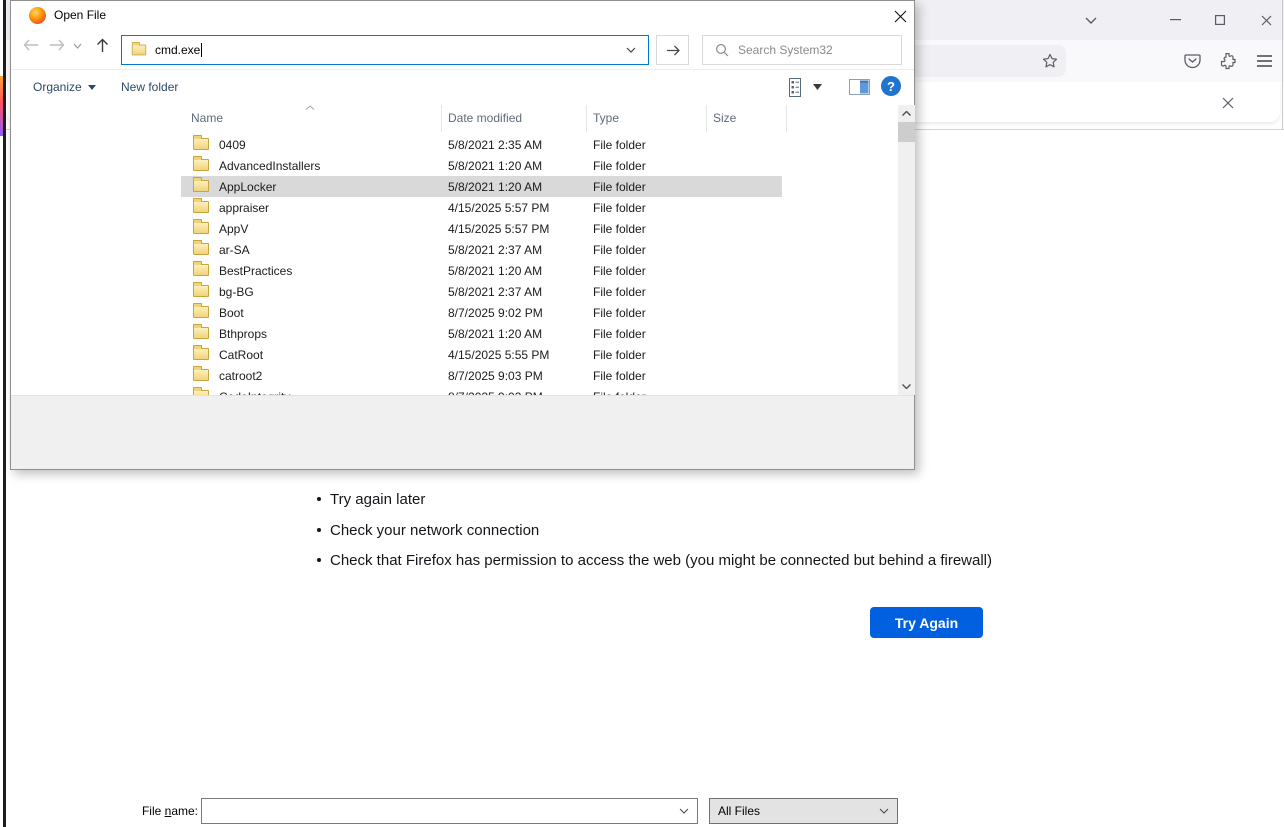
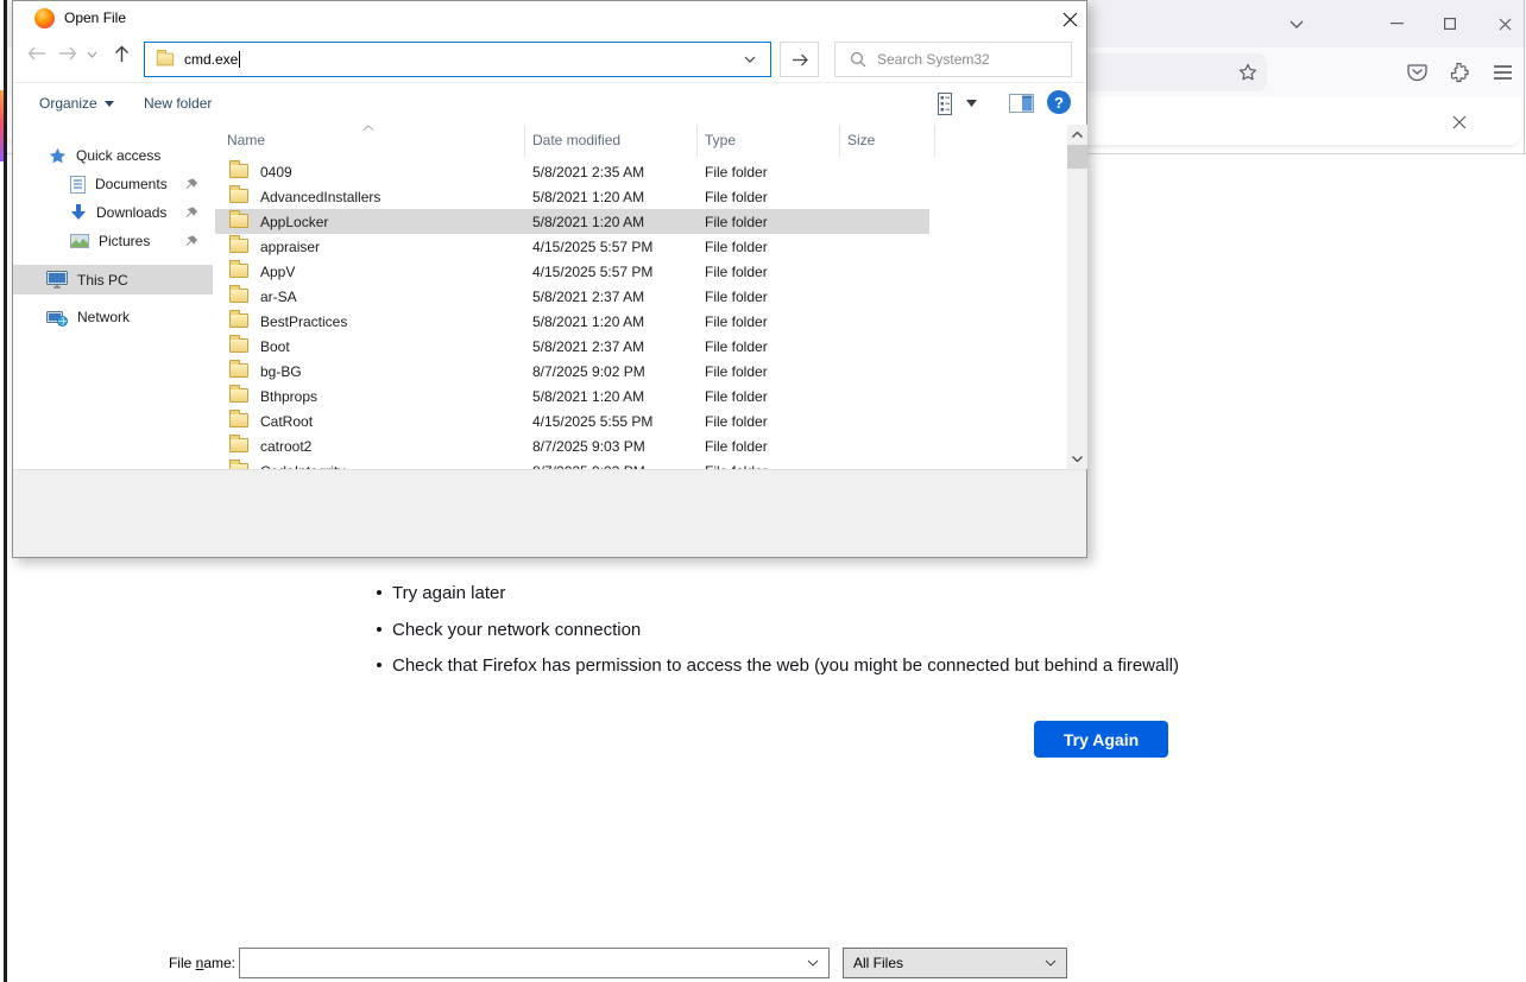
  Try again later
  Check your network connection
  Check that Firefox has permission to access the web (you might be connected but behind a firewall)
  Try Again
  Open File
  cmd.exe
  Search System32
  Organize
  New folder
  ?
+ Quick access
+ Documents
+ Downloads
+ Pictures
+ This PC
+ Network
  Name
  Date modified
  Type
  Size
  0409
  5/8/2021 2:35 AM
  File folder
  AdvancedInstallers
  5/8/2021 1:20 AM
  File folder
  AppLocker
  5/8/2021 1:20 AM
  File folder
  appraiser
  4/15/2025 5:57 PM
  File folder
  AppV
  4/15/2025 5:57 PM
  File folder
  ar-SA
  5/8/2021 2:37 AM
  File folder
  BestPractices
  5/8/2021 1:20 AM
  File folder
- bg-BG
+ Boot
  5/8/2021 2:37 AM
  File folder
- Boot
+ bg-BG
  8/7/2025 9:02 PM
  File folder
  Bthprops
  5/8/2021 1:20 AM
  File folder
  CatRoot
  4/15/2025 5:55 PM
  File folder
  catroot2
  8/7/2025 9:03 PM
  File folder
  File name:
  All Files
